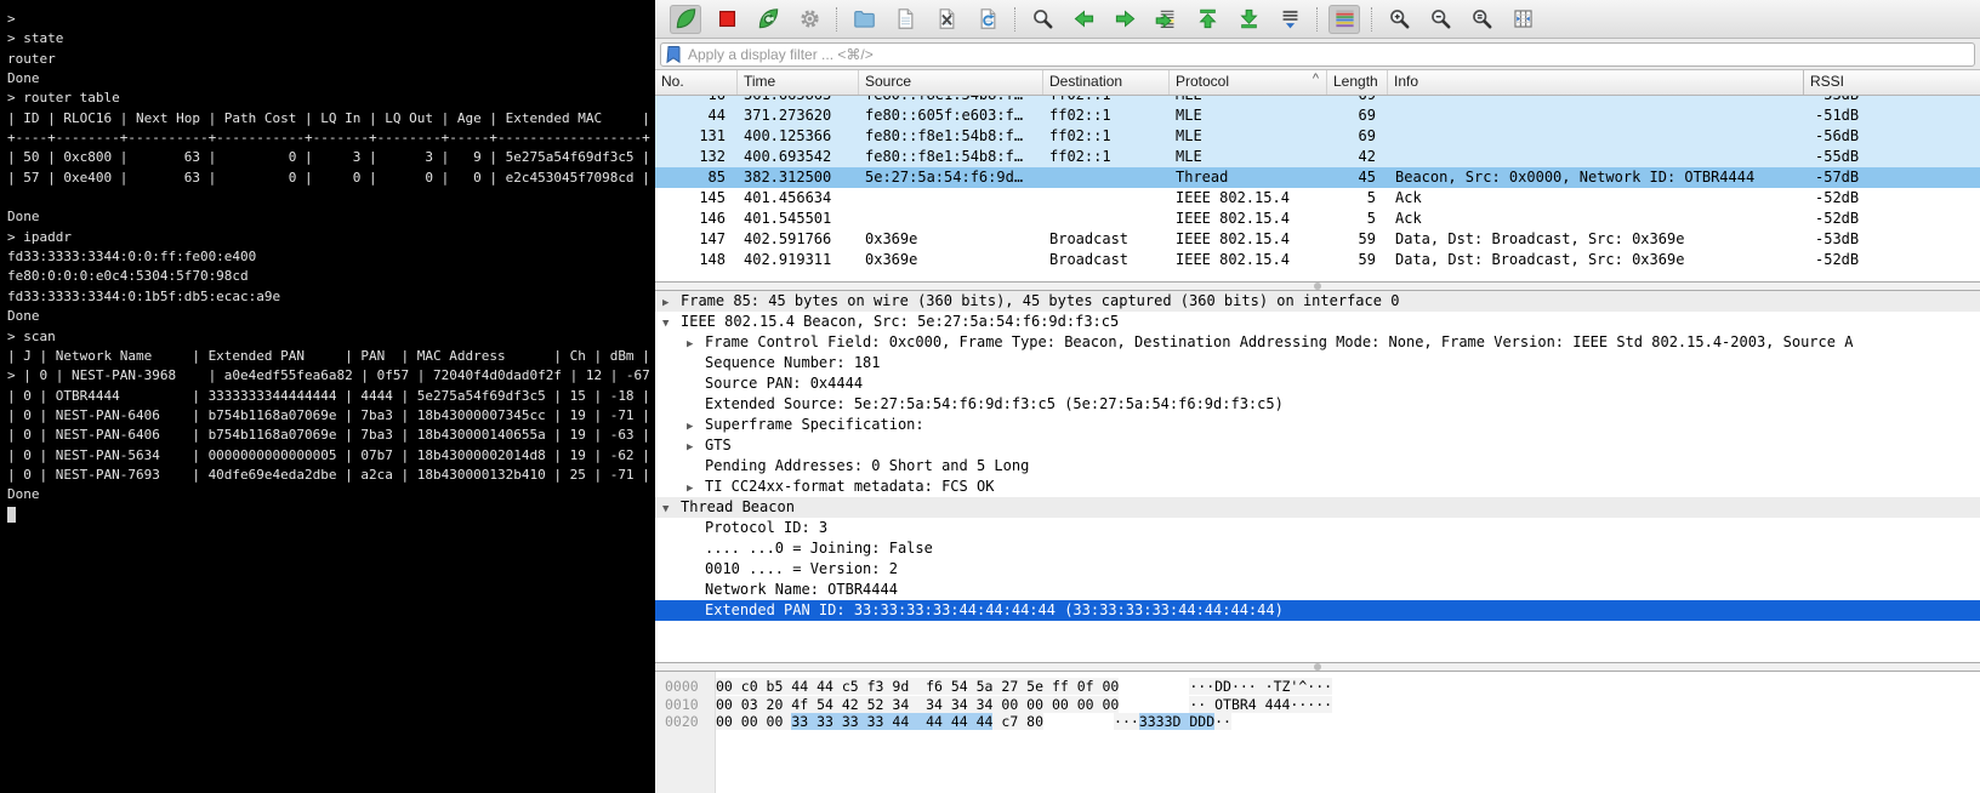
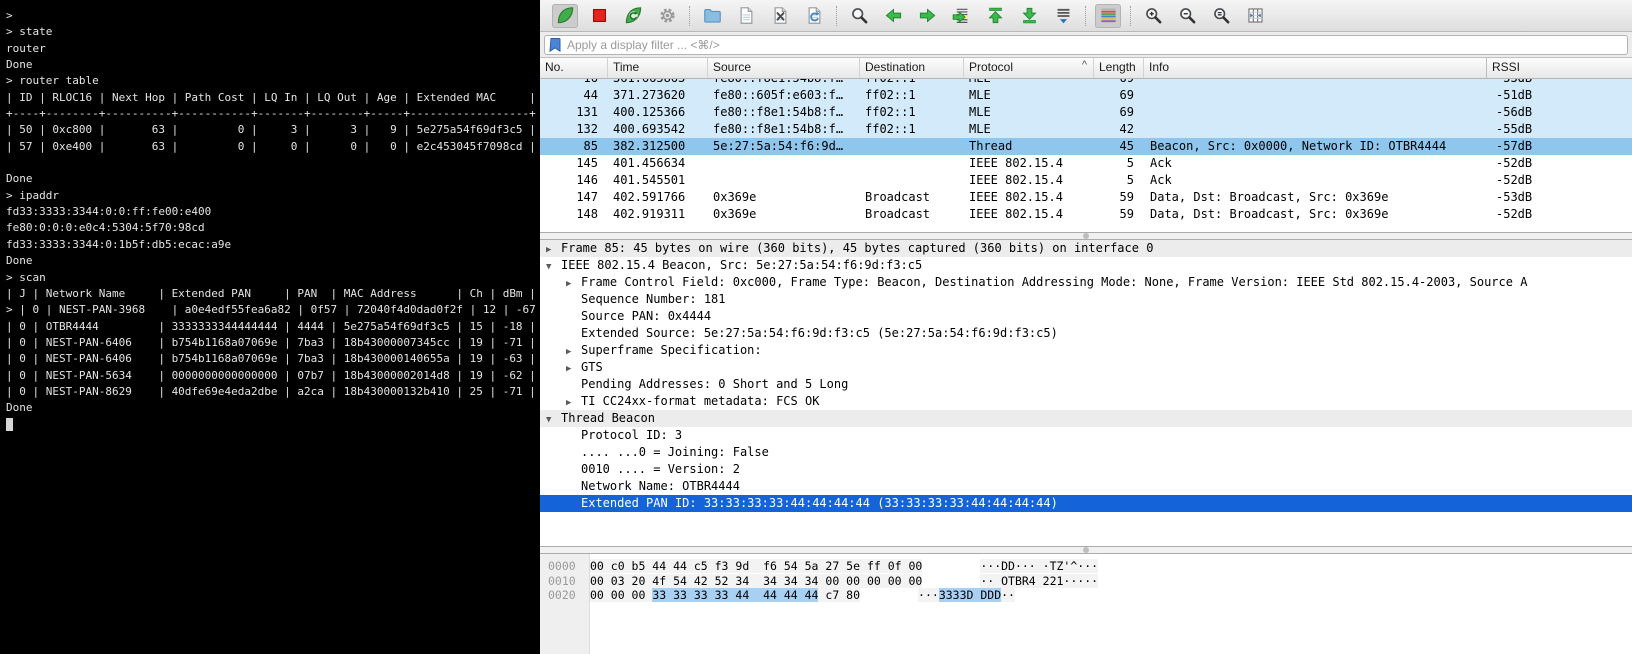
  >
  > state
  router
  Done
  > router table
  | ID | RLOC16 | Next Hop | Path Cost | LQ In | LQ Out | Age | Extended MAC |
  +----+--------+----------+-----------+-------+--------+-----+------------------+
  | 50 | 0xc800 | 63 | 0 | 3 | 3 | 9 | 5e275a54f69df3c5 |
  | 57 | 0xe400 | 63 | 0 | 0 | 0 | 0 | e2c453045f7098cd |
  Done
  > ipaddr
  fd33:3333:3344:0:0:ff:fe00:e400
  fe80:0:0:0:e0c4:5304:5f70:98cd
  fd33:3333:3344:0:1b5f:db5:ecac:a9e
  Done
  > scan
  | J | Network Name | Extended PAN | PAN | MAC Address | Ch | dBm |
  > | 0 | NEST-PAN-3968 | a0e4edf55fea6a82 | 0f57 | 72040f4d0dad0f2f | 12 | -67
  | 0 | OTBR4444 | 3333333344444444 | 4444 | 5e275a54f69df3c5 | 15 | -18 |
  | 0 | NEST-PAN-6406 | b754b1168a07069e | 7ba3 | 18b43000007345cc | 19 | -71 |
  | 0 | NEST-PAN-6406 | b754b1168a07069e | 7ba3 | 18b430000140655a | 19 | -63 |
- | 0 | NEST-PAN-5634 | 0000000000000005 | 07b7 | 18b43000002014d8 | 19 | -62 |
+ | 0 | NEST-PAN-5634 | 0000000000000000 | 07b7 | 18b43000002014d8 | 19 | -62 |
- | 0 | NEST-PAN-7693 | 40dfe69e4eda2dbe | a2ca | 18b430000132b410 | 25 | -71 |
+ | 0 | NEST-PAN-8629 | 40dfe69e4eda2dbe | a2ca | 18b430000132b410 | 25 | -71 |
  Done
  Apply a display filter ... <⌘/>
  No.
  Time
  Source
  Destination
  Protocol
  ^
  Length
  Info
  RSSI
  44
  371.273620
  fe80::605f:e603:f…
  ff02::1
  MLE
  69
  -51dB
  131
  400.125366
  fe80::f8e1:54b8:f…
  ff02::1
  MLE
  69
  -56dB
  132
  400.693542
  fe80::f8e1:54b8:f…
  ff02::1
  MLE
  42
  -55dB
  85
  382.312500
  5e:27:5a:54:f6:9d…
  Thread
  45
  Beacon, Src: 0x0000, Network ID: OTBR4444
  -57dB
  145
  401.456634
  IEEE 802.15.4
  5
  Ack
  -52dB
  146
  401.545501
  IEEE 802.15.4
  5
  Ack
  -52dB
  147
  402.591766
  0x369e
  Broadcast
  IEEE 802.15.4
  59
  Data, Dst: Broadcast, Src: 0x369e
  -53dB
  148
  402.919311
  0x369e
  Broadcast
  IEEE 802.15.4
  59
  Data, Dst: Broadcast, Src: 0x369e
  -52dB
  ▶ Frame 85: 45 bytes on wire (360 bits), 45 bytes captured (360 bits) on interface 0
  ▼ IEEE 802.15.4 Beacon, Src: 5e:27:5a:54:f6:9d:f3:c5
  ▶ Frame Control Field: 0xc000, Frame Type: Beacon, Destination Addressing Mode: None, Frame Version: IEEE Std 802.15.4-2003, Source A
  Sequence Number: 181
  Source PAN: 0x4444
  Extended Source: 5e:27:5a:54:f6:9d:f3:c5 (5e:27:5a:54:f6:9d:f3:c5)
  ▶ Superframe Specification:
  ▶ GTS
  Pending Addresses: 0 Short and 5 Long
  ▶ TI CC24xx-format metadata: FCS OK
  ▼ Thread Beacon
  Protocol ID: 3
  .... ...0 = Joining: False
  0010 .... = Version: 2
  Network Name: OTBR4444
  Extended PAN ID: 33:33:33:33:44:44:44:44 (33:33:33:33:44:44:44:44)
  0000 00 c0 b5 44 44 c5 f3 9d f6 54 5a 27 5e ff 0f 00 ···DD··· ·TZ'^···
- 0010 00 03 20 4f 54 42 52 34 34 34 34 00 00 00 00 00 ·· OTBR4 444·····
+ 0010 00 03 20 4f 54 42 52 34 34 34 34 00 00 00 00 00 ·· OTBR4 221·····
  0020 00 00 00 33 33 33 33 44 44 44 44 c7 80 ···3333D DDD··
